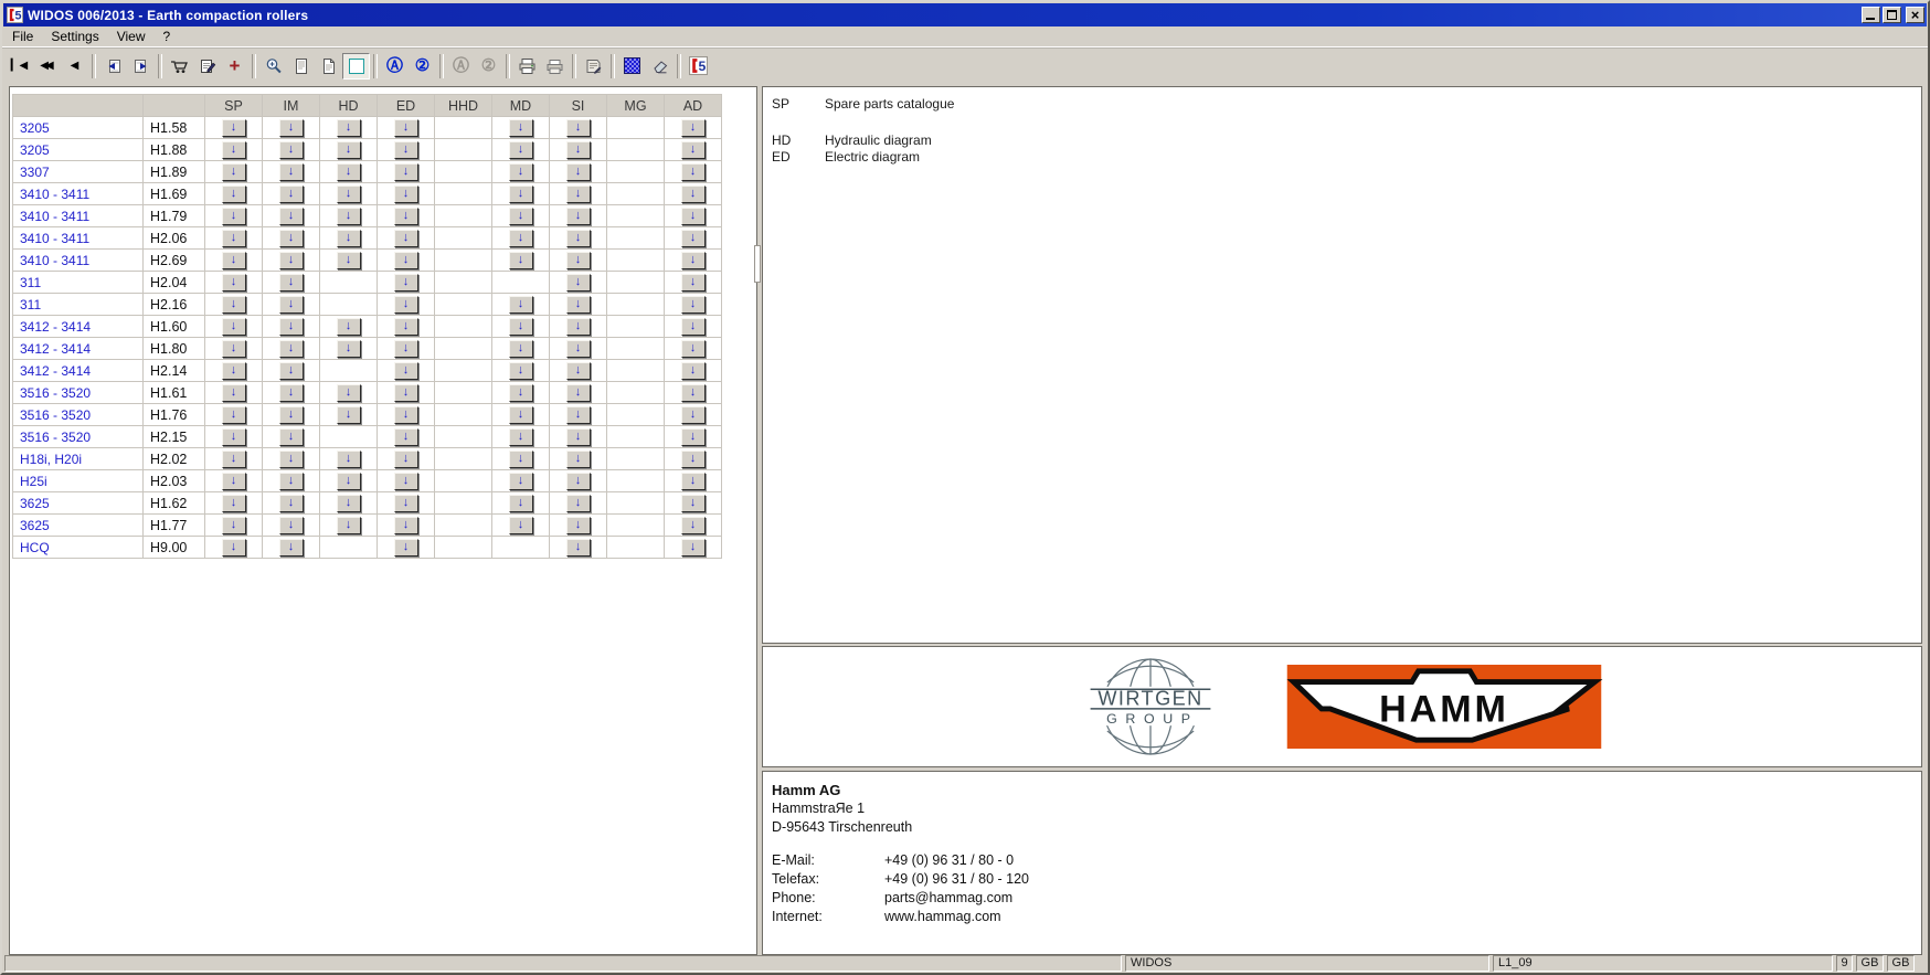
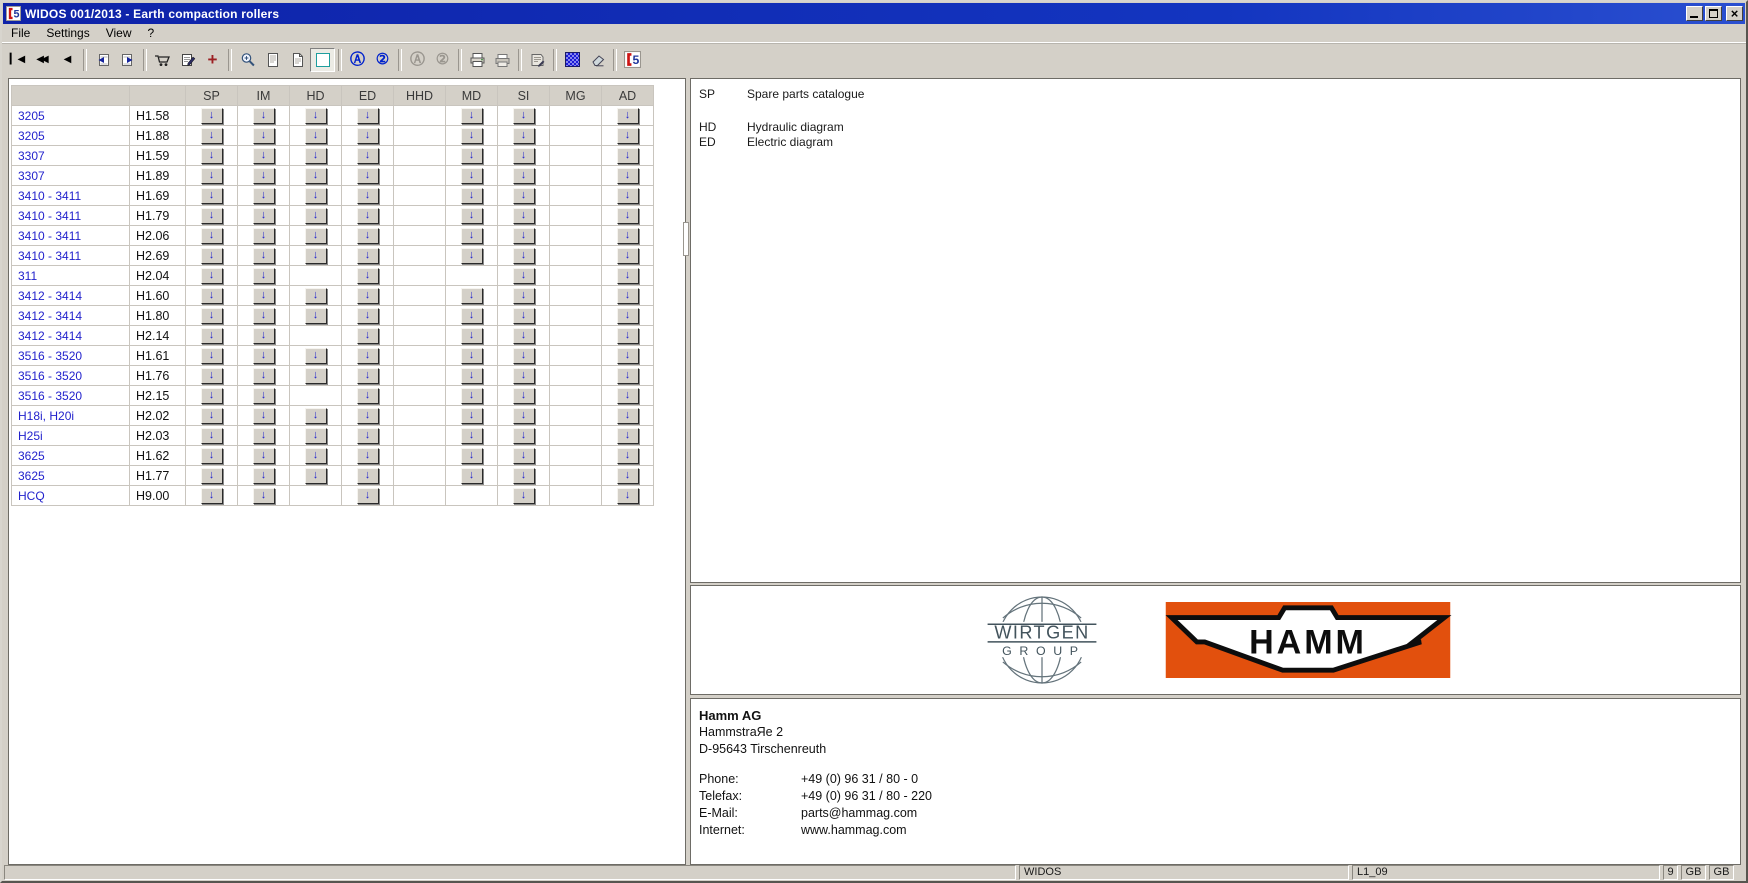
  5
- WIDOS 006/2013 - Earth compaction rollers
+ WIDOS 001/2013 - Earth compaction rollers
  File
  Settings
  View
  ?
  ▎◀
  ◀◀
  ◀
  +
  Ⓐ
  ②
  Ⓐ
  ②
  5
  		SP	IM	HD	ED	HHD	MD	SI	MG	AD
  3205	H1.58	↓	↓	↓	↓		↓	↓		↓
  3205	H1.88	↓	↓	↓	↓		↓	↓		↓
+ 3307	H1.59	↓	↓	↓	↓		↓	↓		↓
  3307	H1.89	↓	↓	↓	↓		↓	↓		↓
  3410 - 3411	H1.69	↓	↓	↓	↓		↓	↓		↓
  3410 - 3411	H1.79	↓	↓	↓	↓		↓	↓		↓
  3410 - 3411	H2.06	↓	↓	↓	↓		↓	↓		↓
  3410 - 3411	H2.69	↓	↓	↓	↓		↓	↓		↓
  311	H2.04	↓	↓		↓			↓		↓
- 311	H2.16	↓	↓		↓		↓	↓		↓
  3412 - 3414	H1.60	↓	↓	↓	↓		↓	↓		↓
  3412 - 3414	H1.80	↓	↓	↓	↓		↓	↓		↓
  3412 - 3414	H2.14	↓	↓		↓		↓	↓		↓
  3516 - 3520	H1.61	↓	↓	↓	↓		↓	↓		↓
  3516 - 3520	H1.76	↓	↓	↓	↓		↓	↓		↓
  3516 - 3520	H2.15	↓	↓		↓		↓	↓		↓
  H18i, H20i	H2.02	↓	↓	↓	↓		↓	↓		↓
  H25i	H2.03	↓	↓	↓	↓		↓	↓		↓
  3625	H1.62	↓	↓	↓	↓		↓	↓		↓
  3625	H1.77	↓	↓	↓	↓		↓	↓		↓
  HCQ	H9.00	↓	↓		↓			↓		↓
  SP
  Spare parts catalogue
  HD
  Hydraulic diagram
  ED
  Electric diagram
  WIRTGEN
  GROUP
  HAMM
  Hamm AG
- HammstraЯe 1
+ HammstraЯe 2
  D-95643 Tirschenreuth
- E-Mail:
+ Phone:
  +49 (0) 96 31 / 80 - 0
  Telefax:
- +49 (0) 96 31 / 80 - 120
+ +49 (0) 96 31 / 80 - 220
- Phone:
+ E-Mail:
  parts@hammag.com
  Internet:
  www.hammag.com
  WIDOS
  L1_09
  9
  GB
  GB
